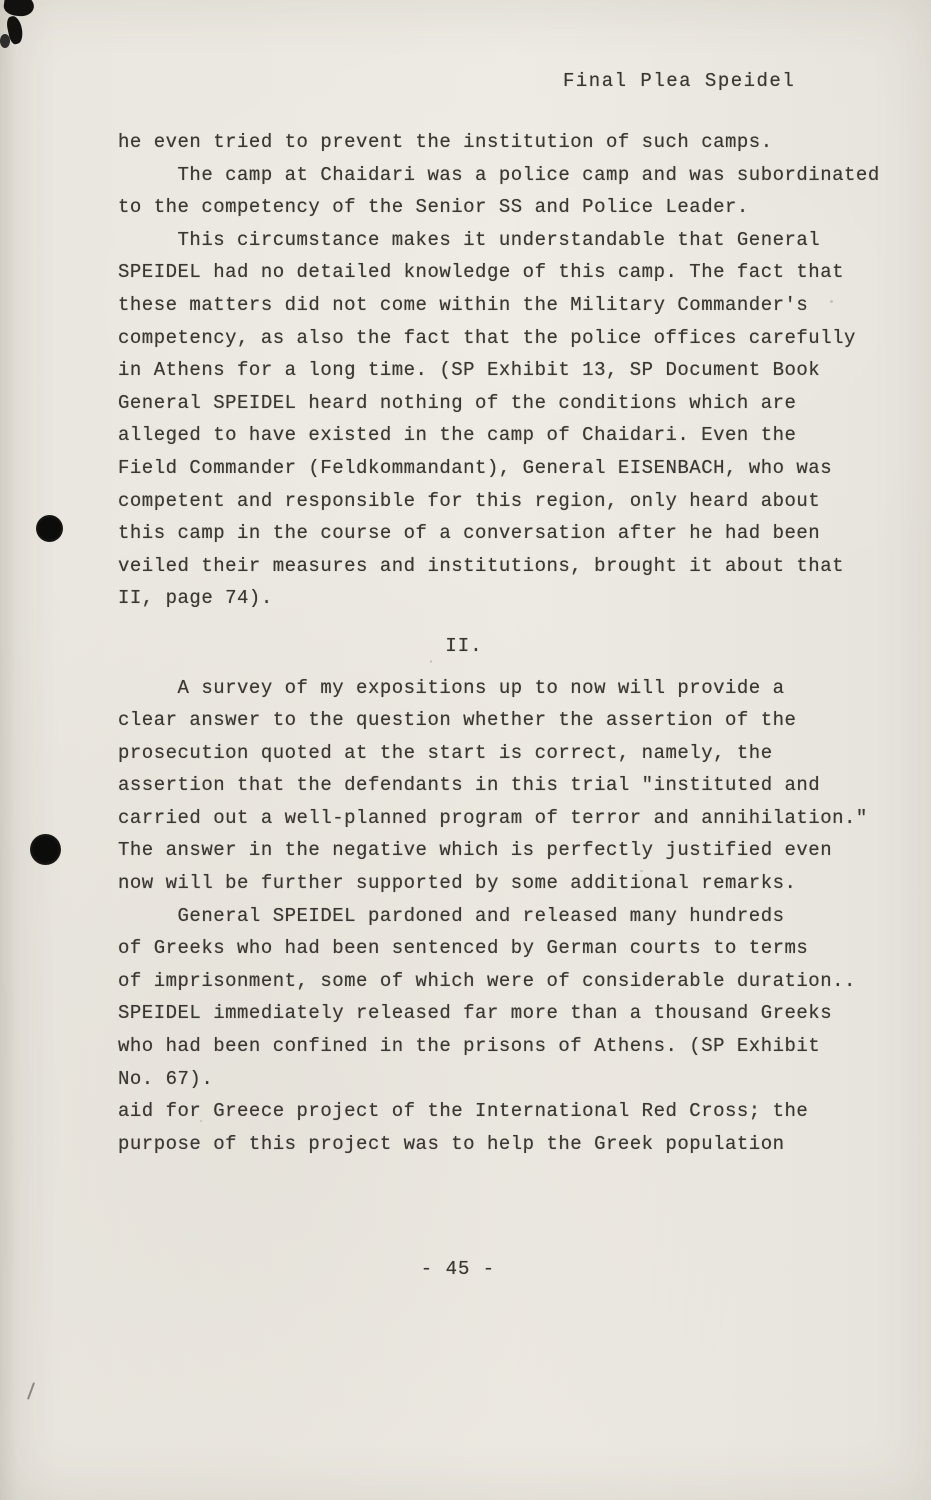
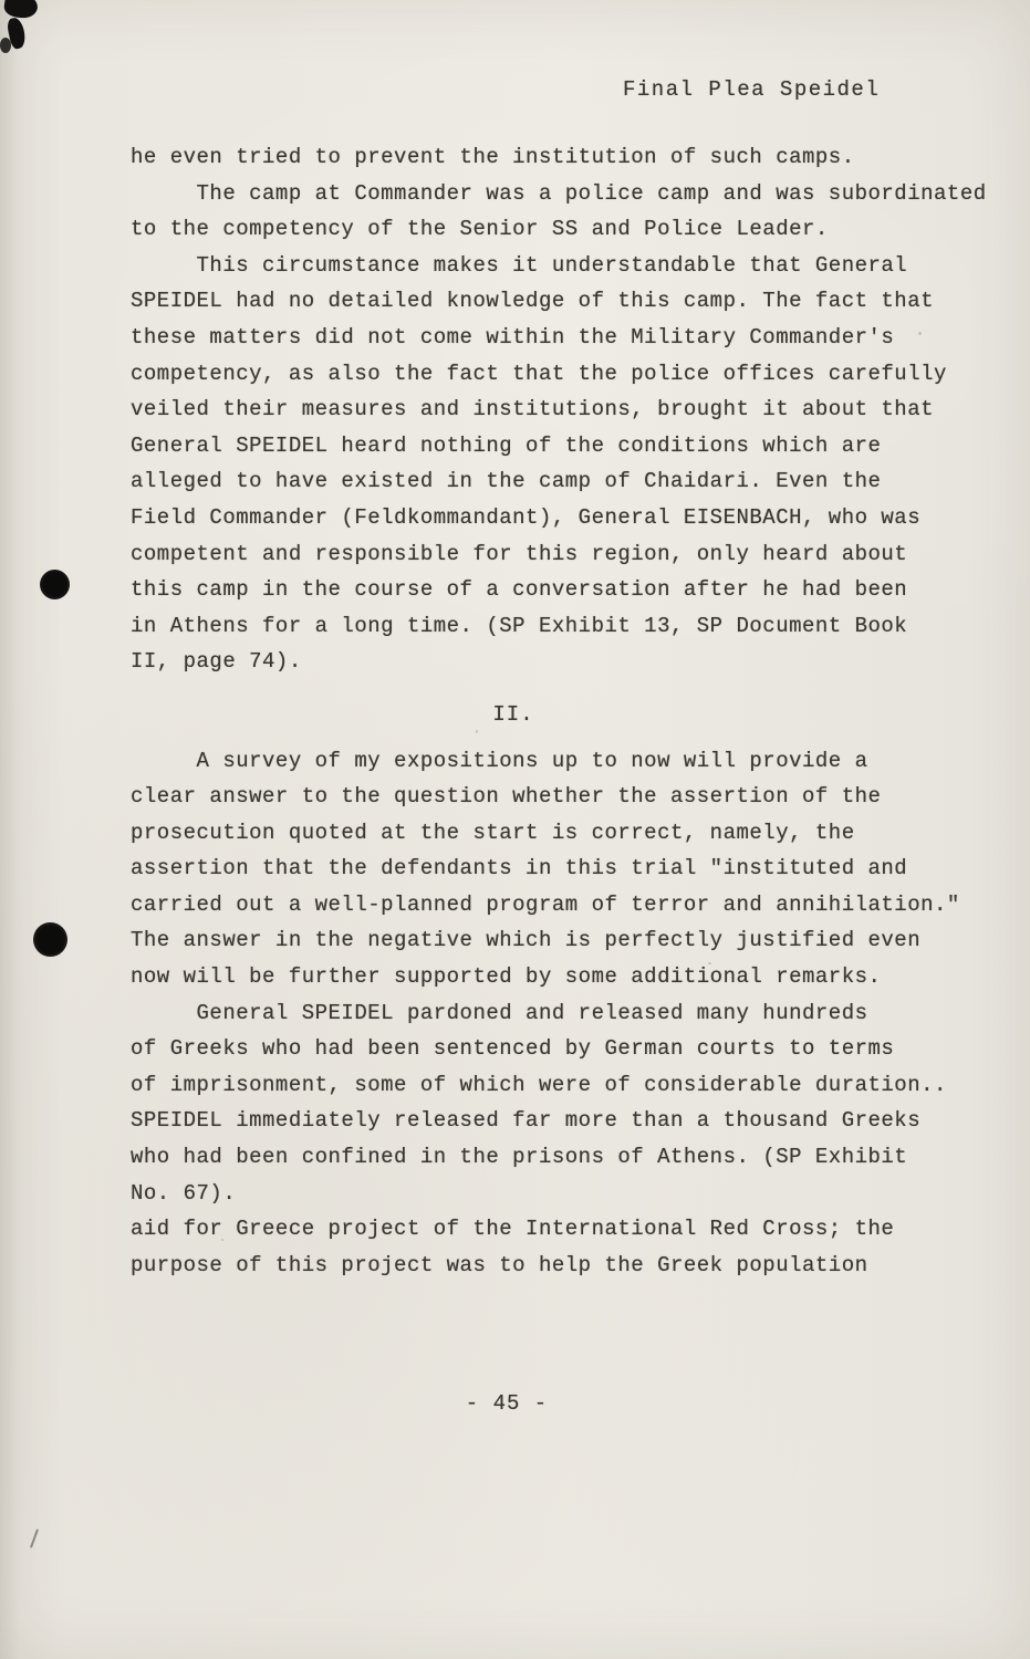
  Final Plea Speidel
  he even tried to prevent the institution of such camps.
- The camp at Chaidari was a police camp and was subordinated
+ The camp at Commander was a police camp and was subordinated
  to the competency of the Senior SS and Police Leader.
  This circumstance makes it understandable that General
  SPEIDEL had no detailed knowledge of this camp. The fact that
  these matters did not come within the Military Commander's
  competency, as also the fact that the police offices carefully
- in Athens for a long time. (SP Exhibit 13, SP Document Book
+ veiled their measures and institutions, brought it about that
  General SPEIDEL heard nothing of the conditions which are
  alleged to have existed in the camp of Chaidari. Even the
  Field Commander (Feldkommandant), General EISENBACH, who was
  competent and responsible for this region, only heard about
  this camp in the course of a conversation after he had been
- veiled their measures and institutions, brought it about that
+ in Athens for a long time. (SP Exhibit 13, SP Document Book
  II, page 74).
  II.
  A survey of my expositions up to now will provide a
  clear answer to the question whether the assertion of the
  prosecution quoted at the start is correct, namely, the
  assertion that the defendants in this trial "instituted and
  carried out a well-planned program of terror and annihilation."
  The answer in the negative which is perfectly justified even
  now will be further supported by some additional remarks.
  General SPEIDEL pardoned and released many hundreds
  of Greeks who had been sentenced by German courts to terms
  of imprisonment, some of which were of considerable duration..
  SPEIDEL immediately released far more than a thousand Greeks
  who had been confined in the prisons of Athens. (SP Exhibit
  No. 67).
  aid for Greece project of the International Red Cross; the
  purpose of this project was to help the Greek population
  - 45 -
